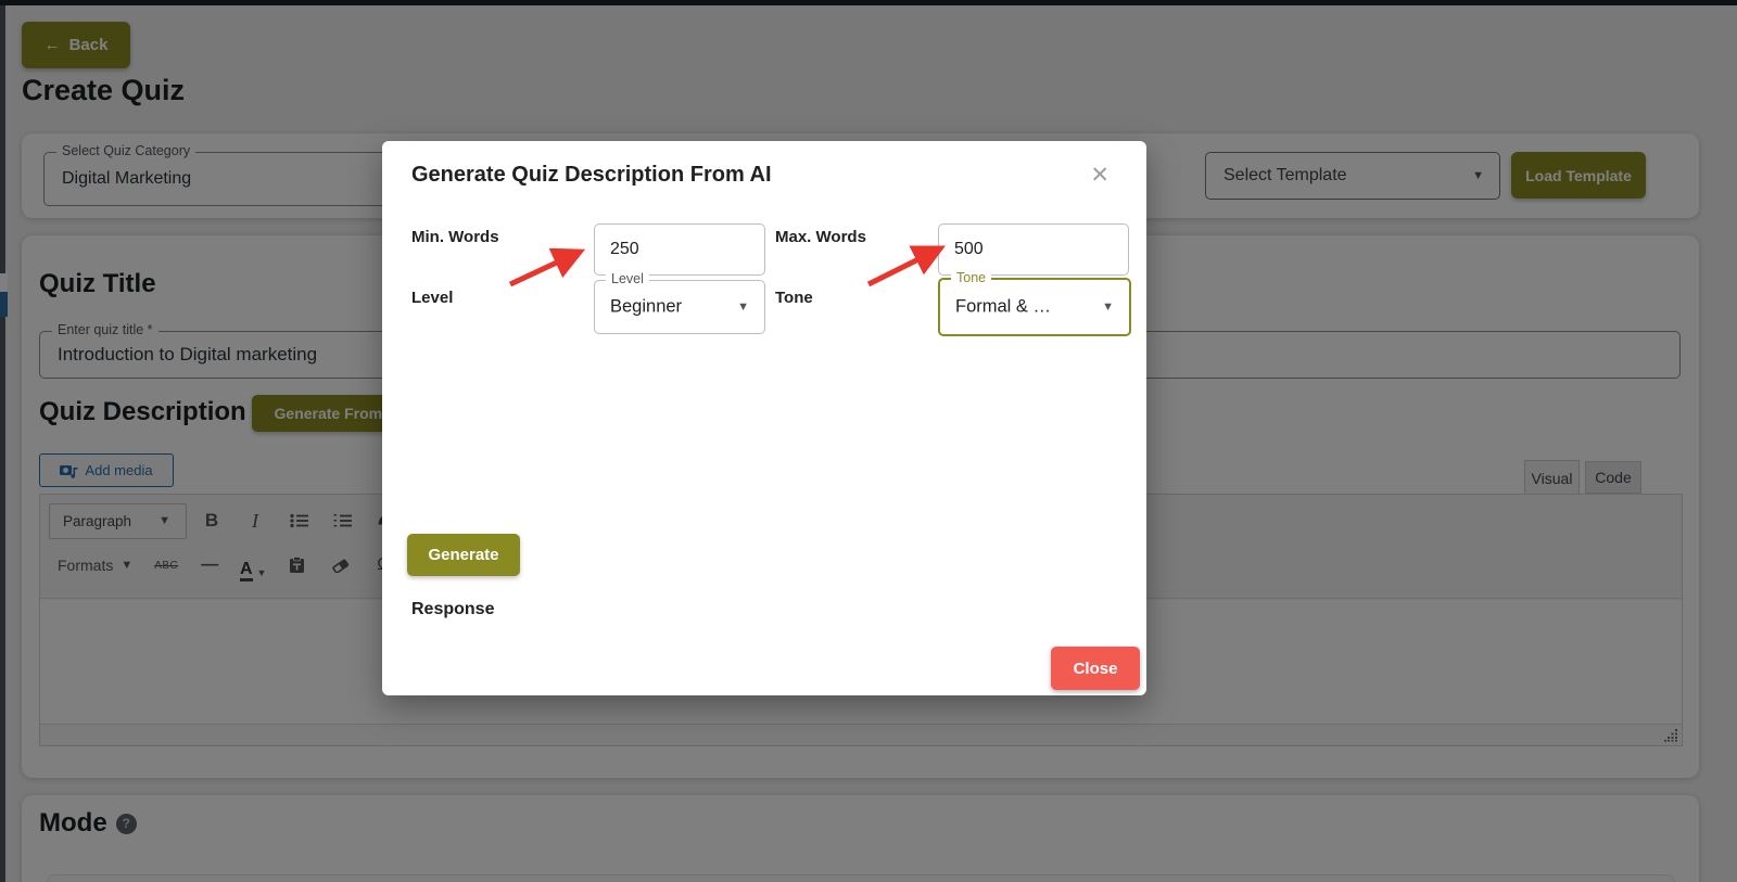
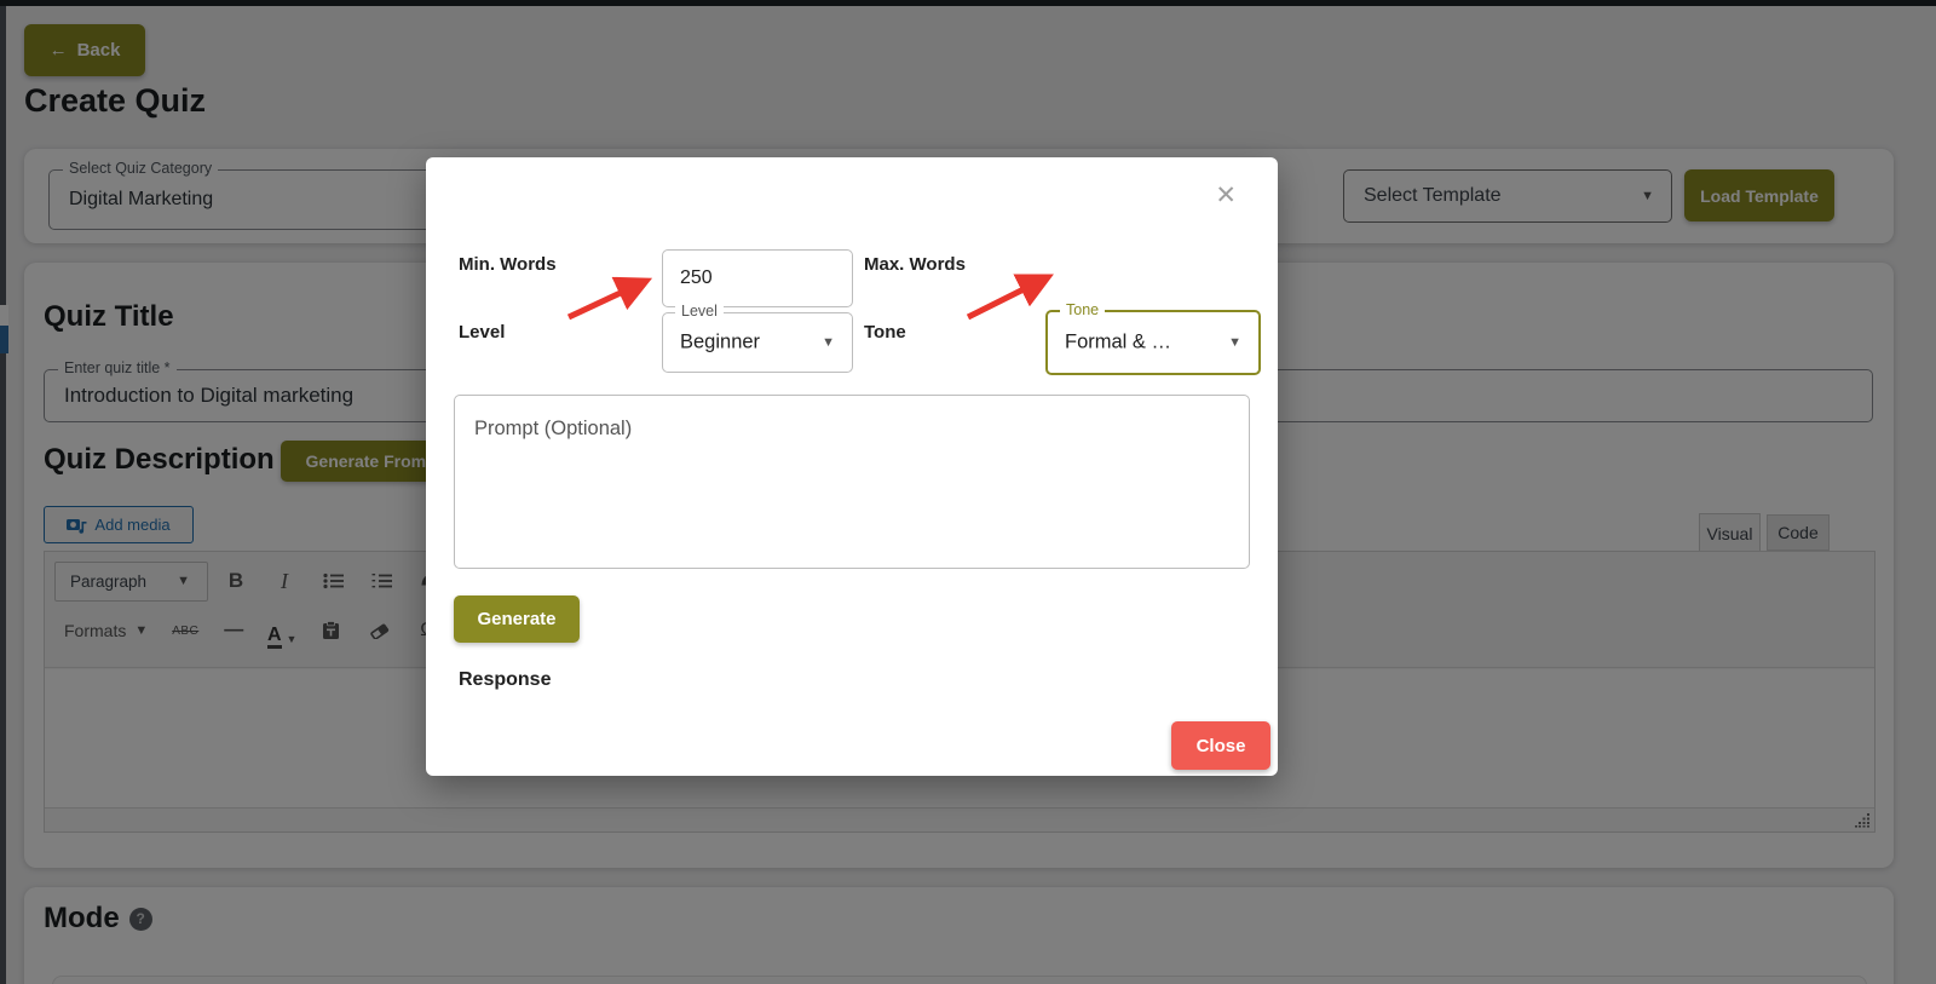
  ←
  Back
  Create Quiz
  Select Quiz Category
  Digital Marketing
  Select Template
  ▼
  Load Template
  Quiz Title
  Enter quiz title *
  Introduction to Digital marketing
  Quiz Description
  Generate From
  Add media
  Visual
  Code
  Paragraph
  ▼
  B
  I
  Formats
  ▼
  ABC
  —
  A
  ▼
  Mode
  ?
- Generate Quiz Description From AI
  ✕
  Min. Words
  250
  Max. Words
- 500
  Level
  Level
  Beginner
  ▼
  Tone
  Tone
  Formal & …
  ▼
+ Prompt (Optional)
  Generate
  Response
  Close
